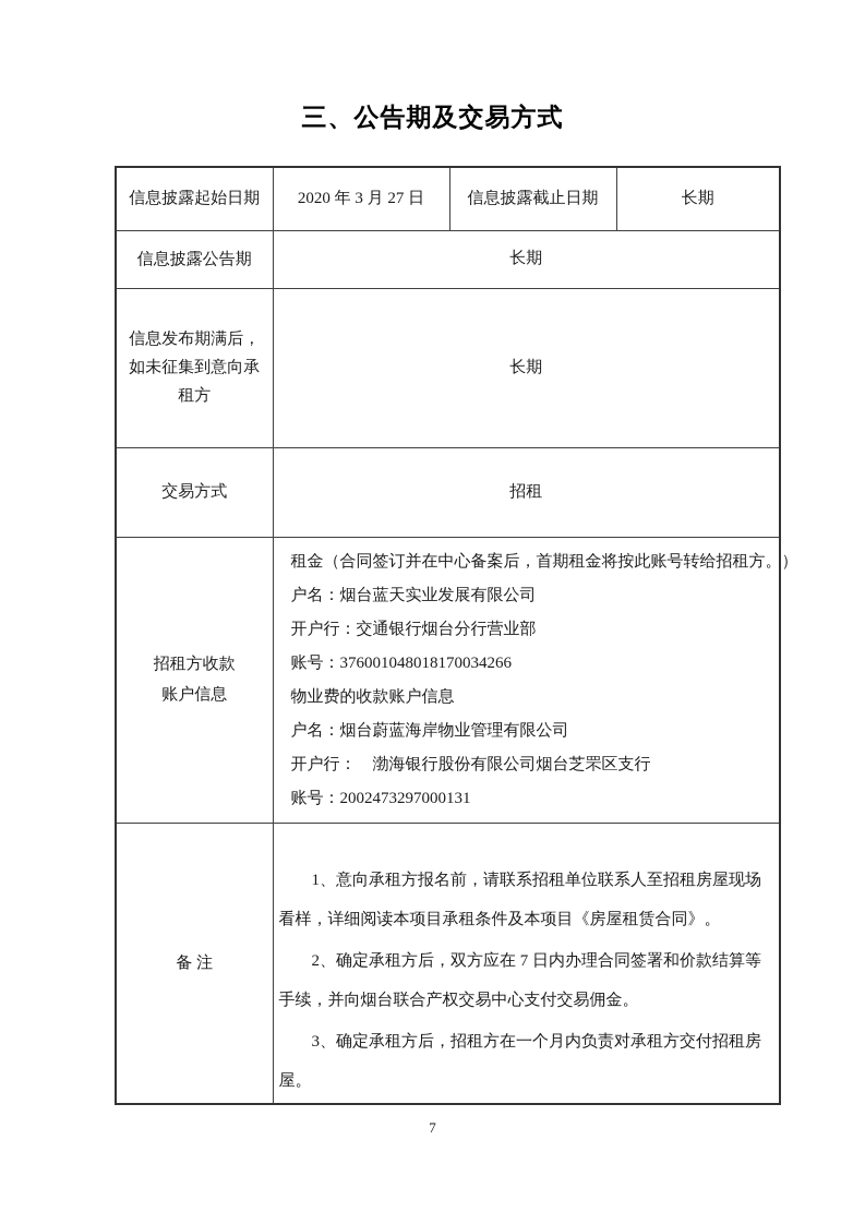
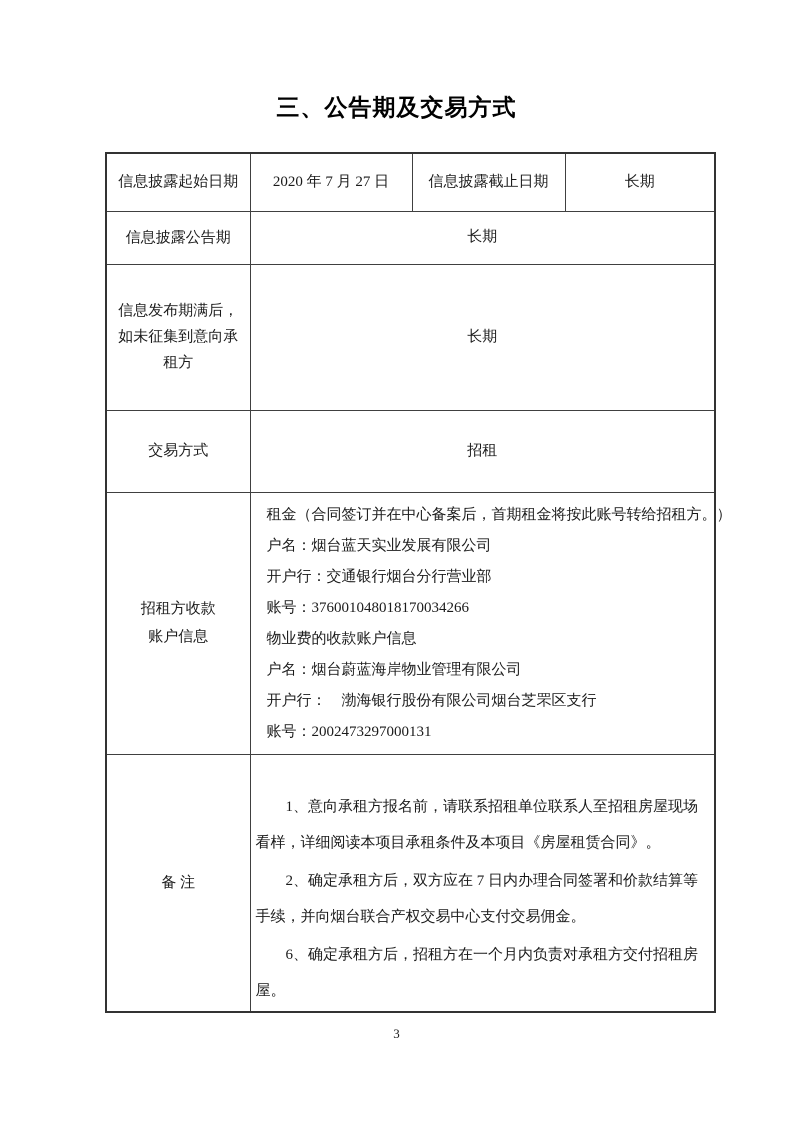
  三、公告期及交易方式
- 信息披露起始日期	2020 年 3 月 27 日	信息披露截止日期	长期
+ 信息披露起始日期	2020 年 7 月 27 日	信息披露截止日期	长期
  信息披露公告期	长期
  信息发布期满后，如未征集到意向承租方	长期
  交易方式	招租
  招租方收款账户信息	租金（合同签订并在中心备案后，首期租金将按此账号转给招租方。） 户名：烟台蓝天实业发展有限公司 开户行：交通银行烟台分行营业部 账号：376001048018170034266 物业费的收款账户信息 户名：烟台蔚蓝海岸物业管理有限公司 开户行： 渤海银行股份有限公司烟台芝罘区支行 账号：2002473297000131
- 备 注	1、意向承租方报名前，请联系招租单位联系人至招租房屋现场看样，详细阅读本项目承租条件及本项目《房屋租赁合同》。 2、确定承租方后，双方应在 7 日内办理合同签署和价款结算等手续，并向烟台联合产权交易中心支付交易佣金。 3、确定承租方后，招租方在一个月内负责对承租方交付招租房屋。
+ 备 注	1、意向承租方报名前，请联系招租单位联系人至招租房屋现场看样，详细阅读本项目承租条件及本项目《房屋租赁合同》。 2、确定承租方后，双方应在 7 日内办理合同签署和价款结算等手续，并向烟台联合产权交易中心支付交易佣金。 6、确定承租方后，招租方在一个月内负责对承租方交付招租房屋。
- 7
+ 3
